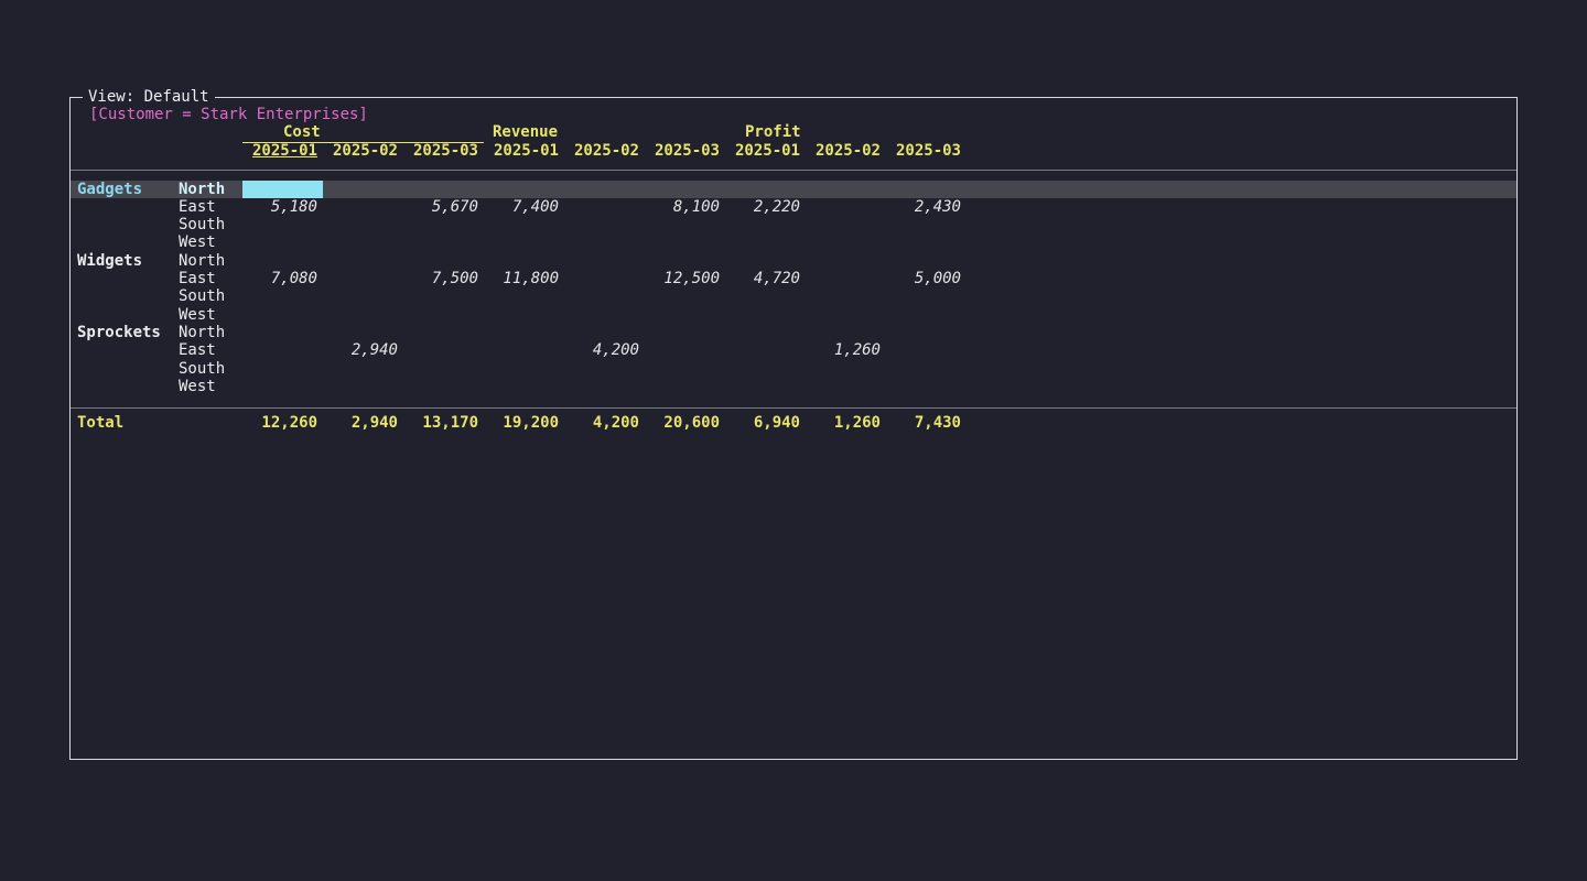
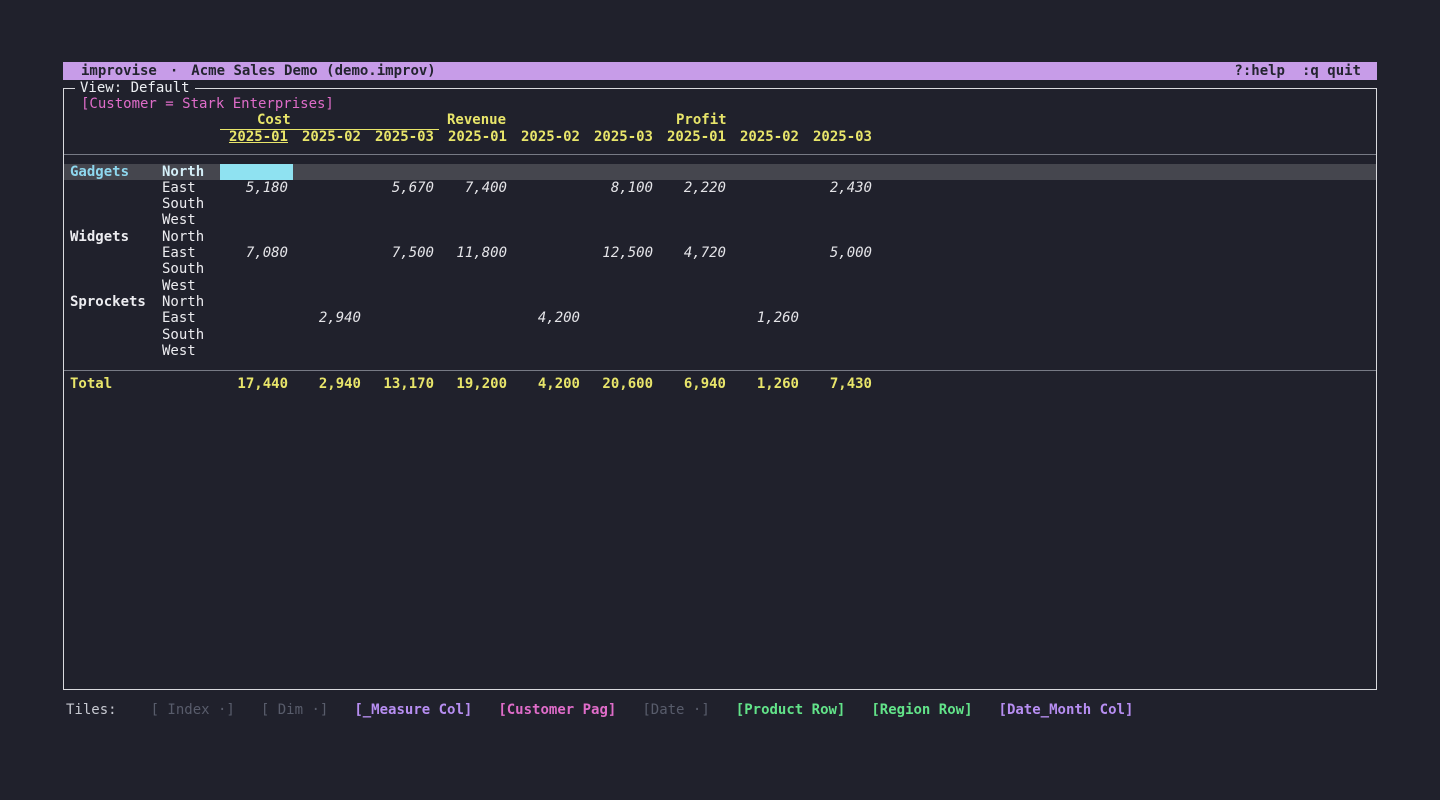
+ improvise
+ ·
+ Acme Sales Demo (demo.improv)
+ ?:help
+ :q quit
  View: Default
  [Customer = Stark Enterprises]
  Cost
  Revenue
  Profit
  2025-01
  2025-02
  2025-03
  2025-01
  2025-02
  2025-03
  2025-01
  2025-02
  2025-03
  Gadgets
  North
  East
  5,180
  5,670
  7,400
  8,100
  2,220
  2,430
  South
  West
  Widgets
  North
  East
  7,080
  7,500
  11,800
  12,500
  4,720
  5,000
  South
  West
  Sprockets
  North
  East
  2,940
  4,200
  1,260
  South
  West
  Total
- 12,260
+ 17,440
  2,940
  13,170
  19,200
  4,200
  20,600
  6,940
  1,260
  7,430
+ Tiles:
+ [ Index ·]
+ [ Dim ·]
+ [_Measure Col]
+ [Customer Pag]
+ [Date ·]
+ [Product Row]
+ [Region Row]
+ [Date_Month Col]
